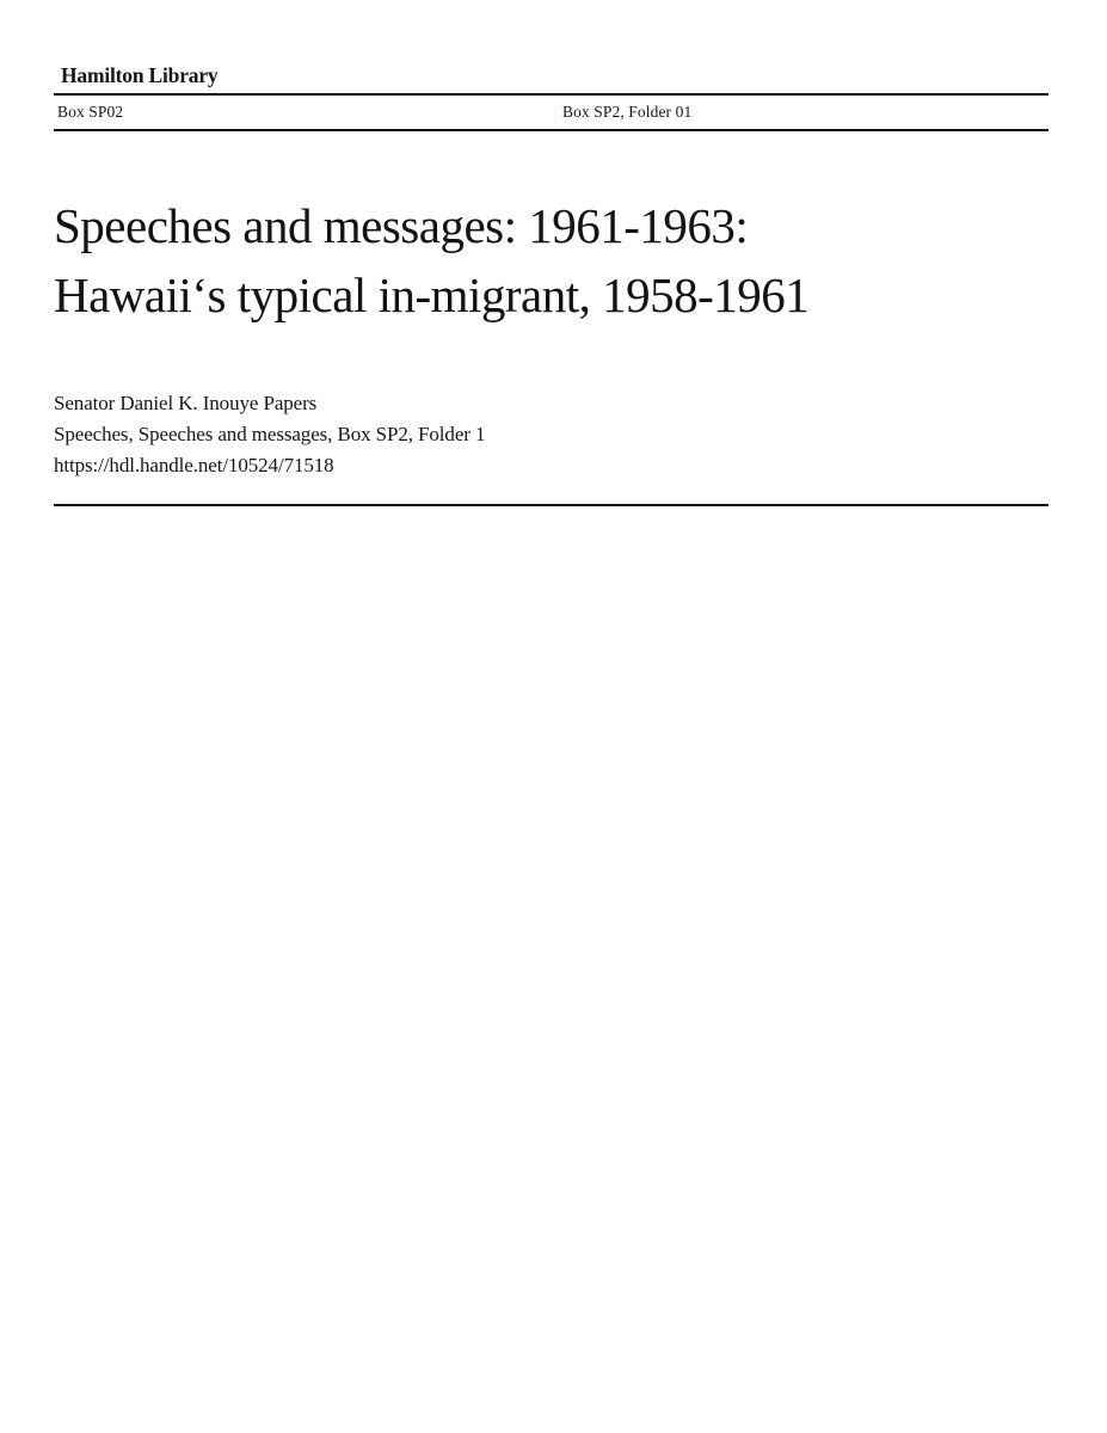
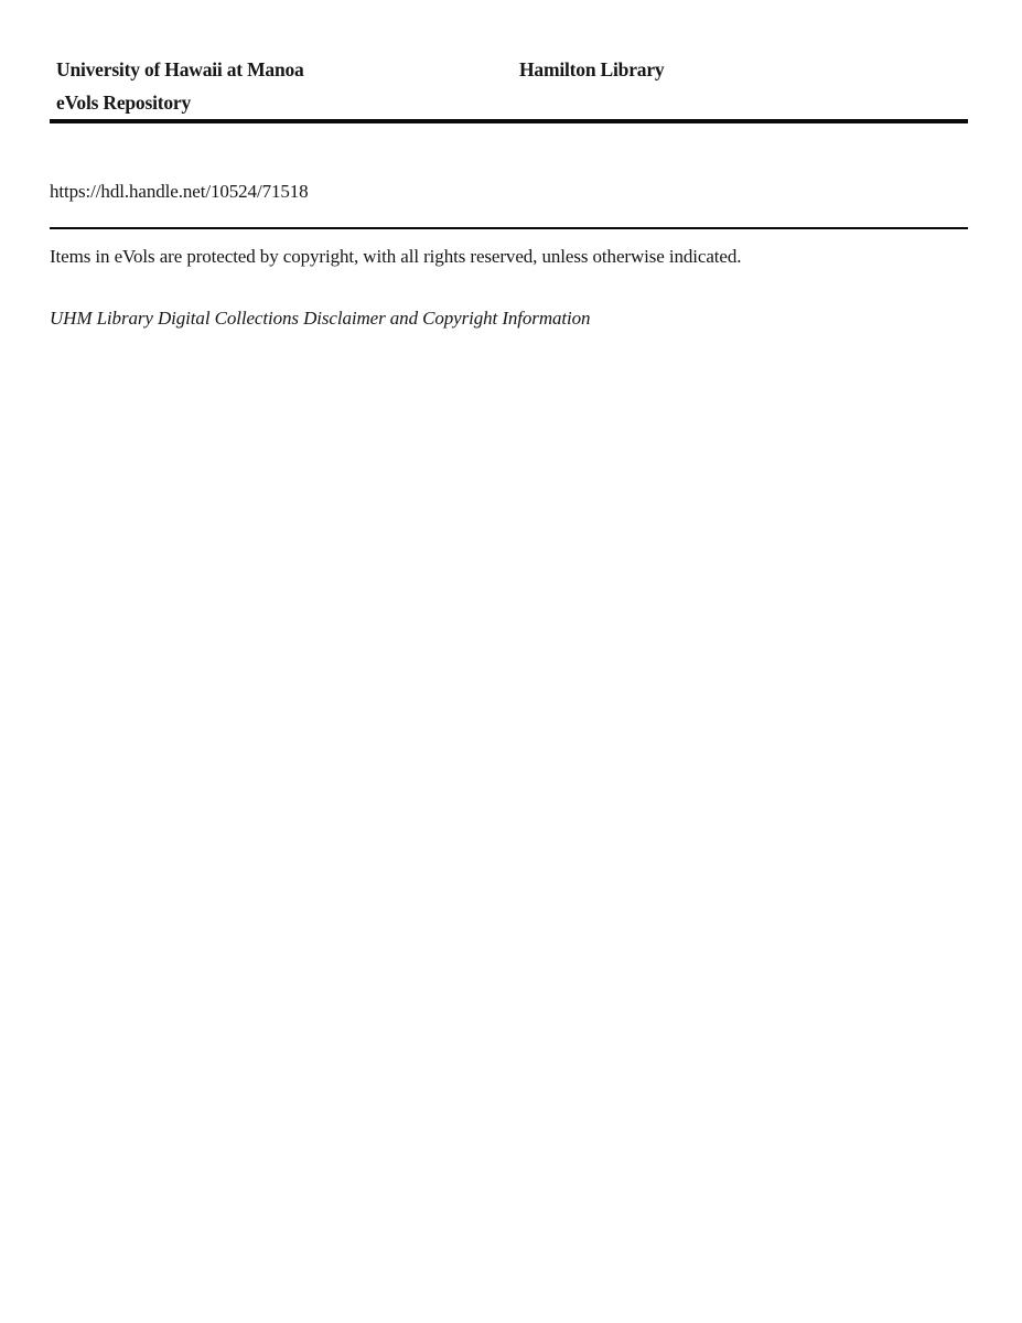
+ University of Hawaii at Manoa
+ eVols Repository
  Hamilton Library
- Box SP02
- Box SP2, Folder 01
- Speeches and messages: 1961-1963:
- Hawaii‘s typical in-migrant, 1958-1961
- Senator Daniel K. Inouye Papers
- Speeches, Speeches and messages, Box SP2, Folder 1
  https://hdl.handle.net/10524/71518
+ Items in eVols are protected by copyright, with all rights reserved, unless otherwise indicated.
+ UHM Library Digital Collections Disclaimer and Copyright Information
